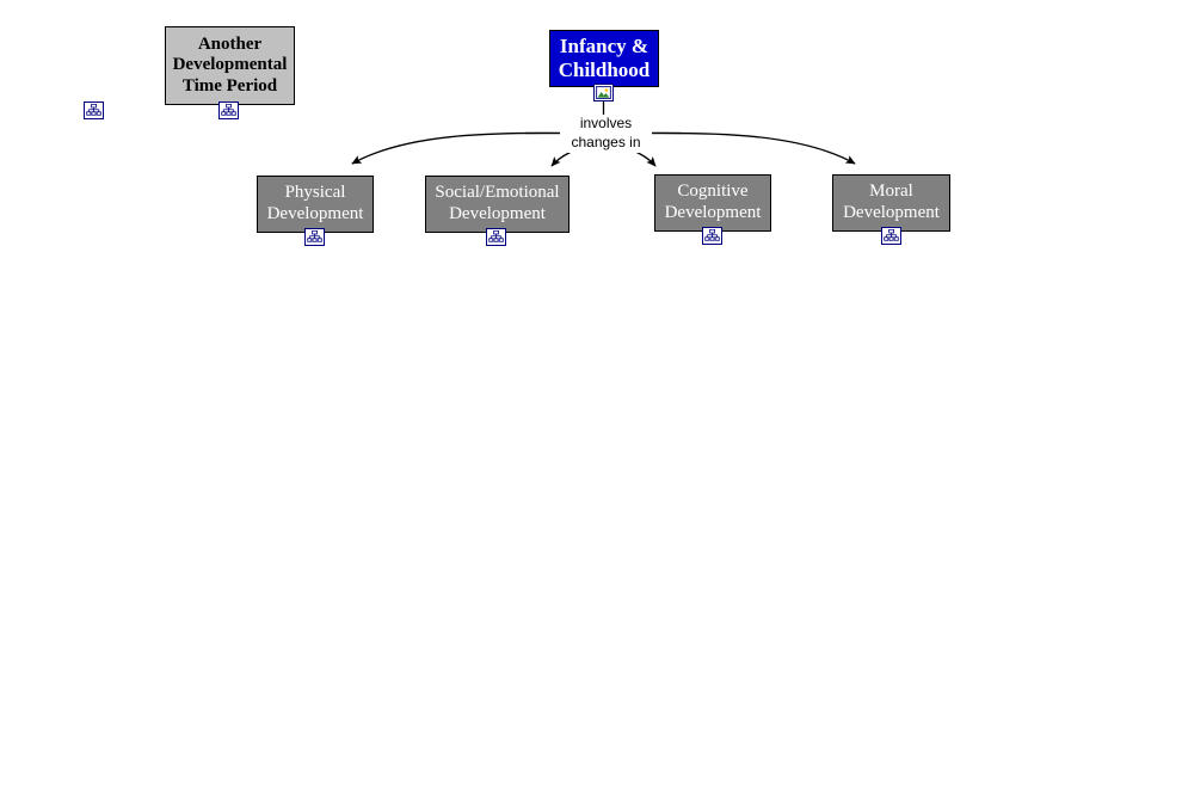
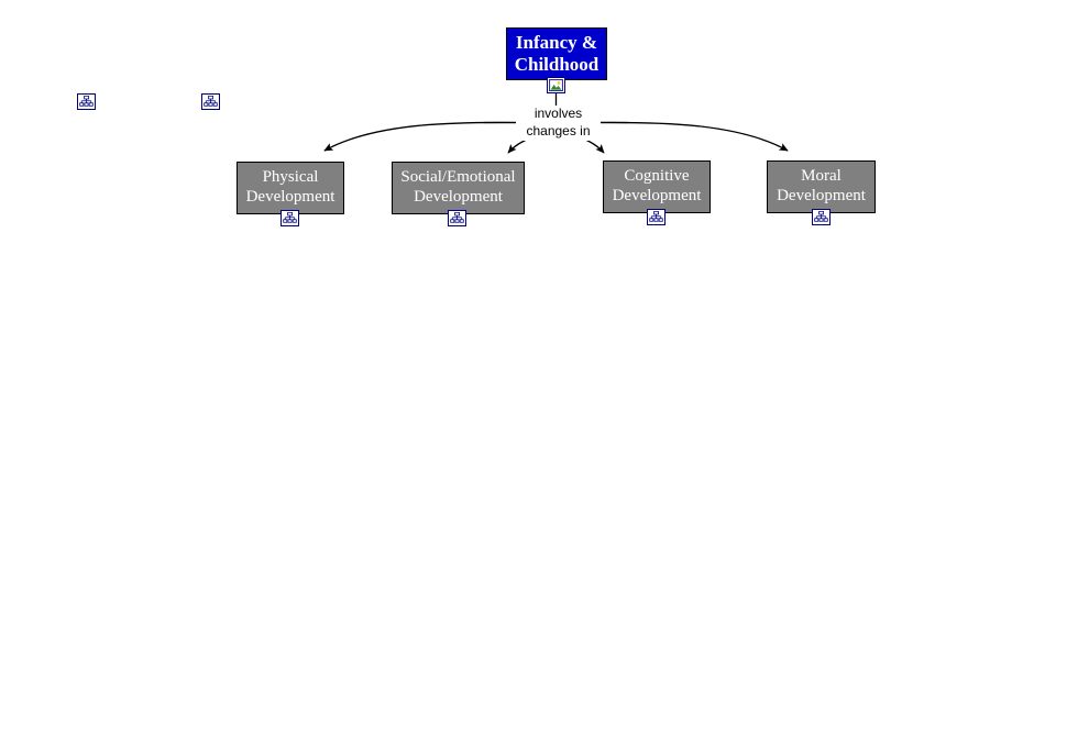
- Another
- Developmental
- Time Period
  Infancy &
  Childhood
  involves
  changes in
  Physical
  Development
  Social/Emotional
  Development
  Cognitive
  Development
  Moral
  Development
